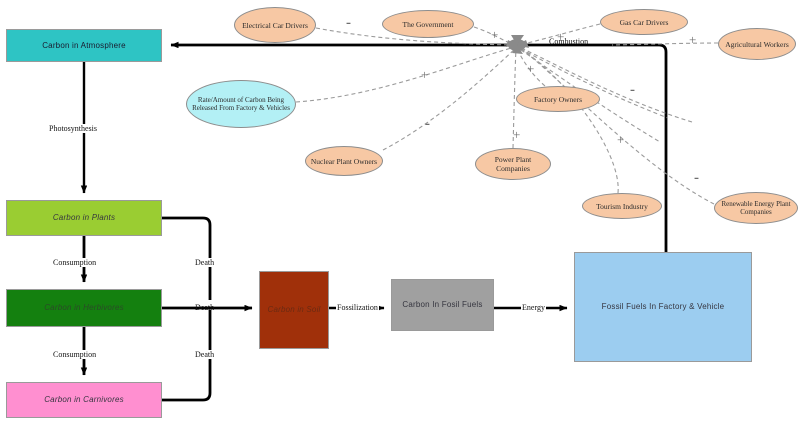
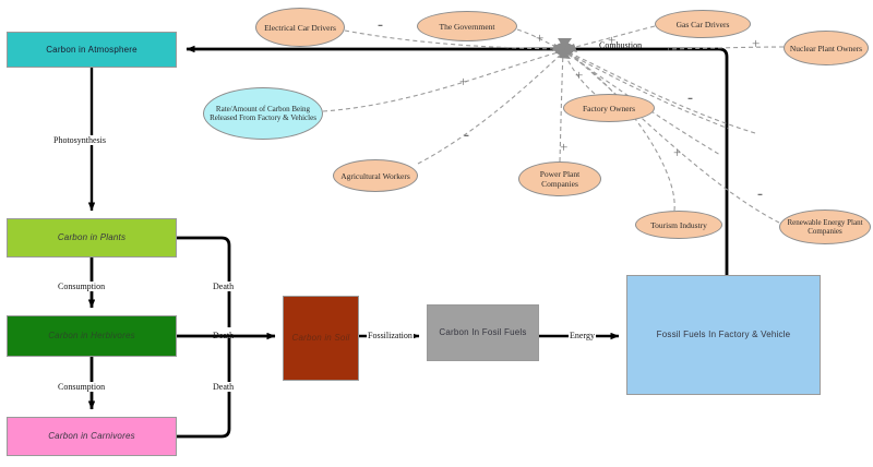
  Carbon in Atmosphere
  Carbon in Plants
  Carbon in Herbivores
  Carbon in Carnivores
  Carbon in Soil
  Carbon In Fosil Fuels
  Fossil Fuels In Factory & Vehicle
  Electrical Car Drivers
  The Government
  Gas Car Drivers
- Agricultural Workers
+ Nuclear Plant Owners
  Rate/Amount of Carbon Being Released From Factory & Vehicles
  Factory Owners
- Nuclear Plant Owners
+ Agricultural Workers
  Power Plant Companies
  Tourism Industry
  Renewable Energy Plant Companies
  Photosynthesis
  Consumption
  Consumption
  Death
  Death
  Death
  Fossilization
  Energy
  Combustion
  -
  +
  +
  +
  +
  +
  -
  +
  -
  +
  -
